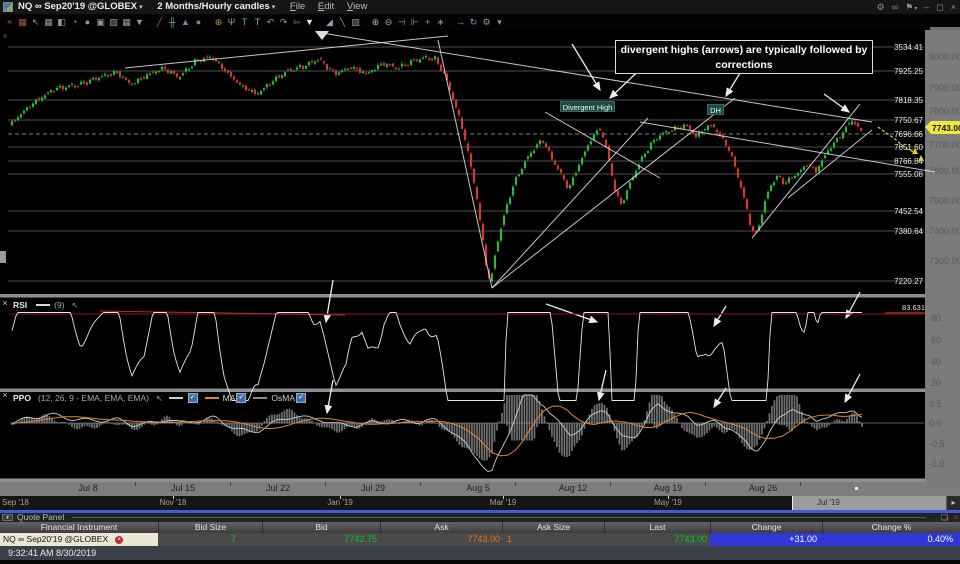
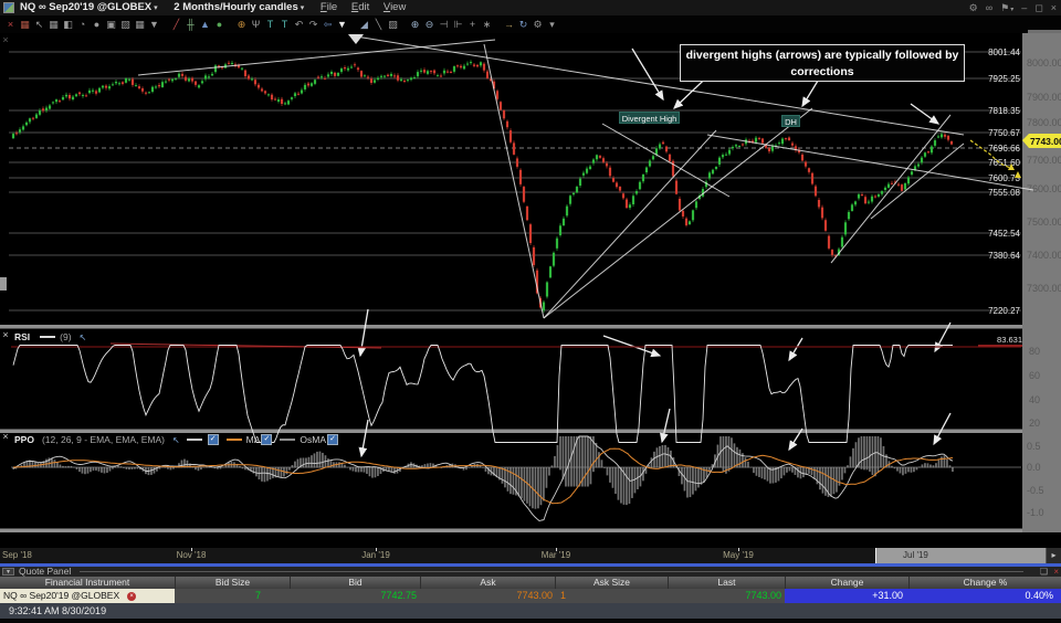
  NQ ∞ Sep20'19 @GLOBEX 2 Months/Hourly candles File Edit View
  ⚙ ∞ ⚑ – ◻ ×
  × ▦ ↖ ▦ ◧ ◔ ● ▣ ▨ ▦ ▼ ╱ ╫ ▲ ● ⊕ Ψ T T ↶ ↷ ⇦ ▼ ◢ ╲ ▨ ⊕ ⊖ ⊣ ⊩ + ∗ → ↻ ⚙ ▾
- 3534.41
+ 8001.44
  7925.25
  7818.35
  7750.67
  7696.66
  7651.60
- 8766.84
+ 7600.73
  7555.08
  7452.54
  7380.64
  7220.27
  8000.00
  7900.00
  7800.00
  7700.00
  7600.00
  7500.00
  7400.00
  7300.00
  80
  60
  40
  20
  0.5
  0.0
  -0.5
  -1.0
  7743.0
  divergent highs (arrows) are typically followed by corrections
  Divergent High
  DH
  ×
  ×
  RSI (9) ↖
  83.631
  ×
  PPO (12, 26, 9 - EMA, EMA, EMA) ↖ MA OsMA
- Jul 8
- Jul 15
- Jul 22
- Jul 29
- Aug 5
- Aug 12
- Aug 19
- Aug 26
  Jul '19
  ▸
  Sep '18
  Nov '18
  Jan '19
  Mar '19
  May '19
  Quote Panel
  ❏ ×
  Financial Instrument
  Bid Size
  Bid
  Ask
  Ask Size
  Last
  Change
  Change %
  NQ ∞ Sep20'19 @GLOBEX
  7
  7742.75
  7743.00
  1
  7743.00
  +31.00
  0.40%
  9:32:41 AM 8/30/2019
